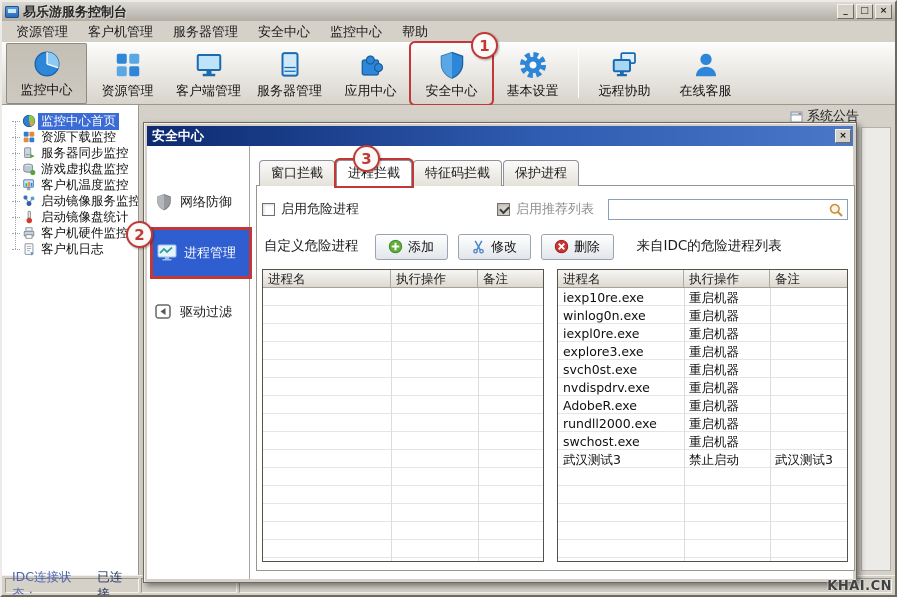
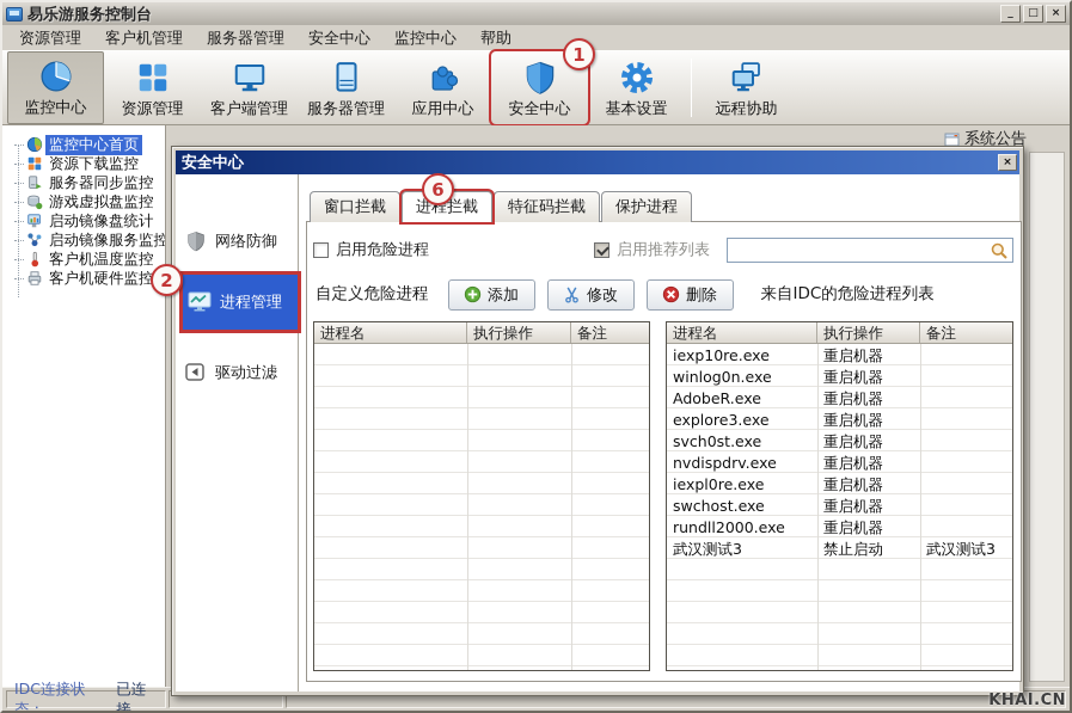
  易乐游服务控制台
  _
  □
  ×
  资源管理
  客户机管理
  服务器管理
  安全中心
  监控中心
  帮助
  监控中心
  资源管理
  客户端管理
  服务器管理
  应用中心
  1
  安全中心
  基本设置
  远程协助
- 在线客服
  监控中心首页
  资源下载监控
  服务器同步监控
  游戏虚拟盘监控
- 客户机温度监控
+ 启动镜像盘统计
  启动镜像服务监控
- 启动镜像盘统计
+ 客户机温度监控
  客户机硬件监控
- 客户机日志
  系统公告
  IDC连接状态：
  已连接
  安全中心
  ×
  网络防御
  2
  进程管理
  驱动过滤
  窗口拦截
- 3
+ 6
  进程拦截
  特征码拦截
  保护进程
  启用危险进程
  启用推荐列表
  自定义危险进程
  添加
  修改
  删除
  来自IDC的危险进程列表
  进程名
  执行操作
  备注
  进程名
  执行操作
  备注
  iexp10re.exe
  重启机器
  winlog0n.exe
  重启机器
- iexpl0re.exe
+ AdobeR.exe
  重启机器
  explore3.exe
  重启机器
  svch0st.exe
  重启机器
  nvdispdrv.exe
  重启机器
- AdobeR.exe
+ iexpl0re.exe
  重启机器
- rundll2000.exe
+ swchost.exe
  重启机器
- swchost.exe
+ rundll2000.exe
  重启机器
  武汉测试3
  禁止启动
  武汉测试3
  KHAI.CN
